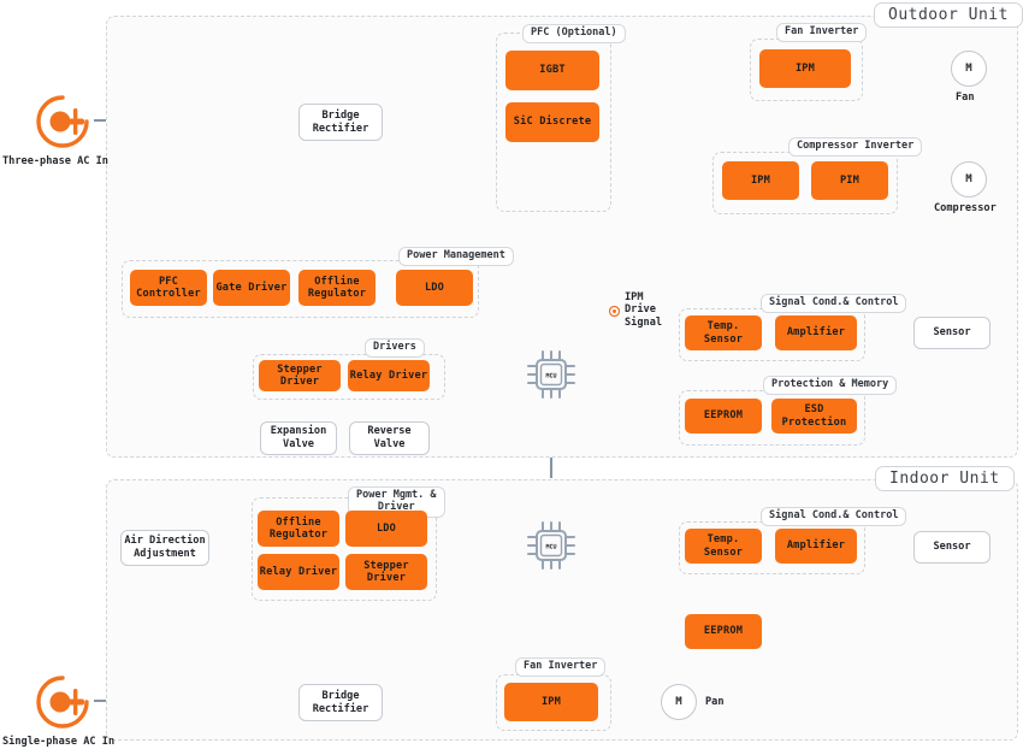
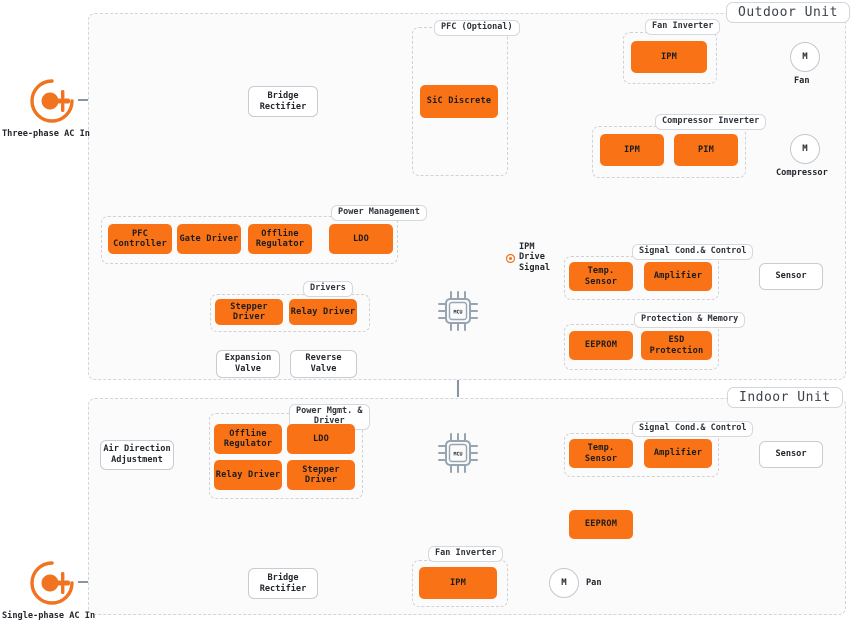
  Outdoor Unit
  Three-phase AC In
  Bridge
  Rectifier
  PFC (Optional)
- IGBT
  SiC Discrete
  Fan Inverter
  IPM
  M
  Fan
  Compressor Inverter
  IPM
  PIM
  M
  Compressor
  Power Management
  PFC Controller
  Gate Driver
  Offline
  Regulator
  LDO
  Drivers
  Stepper Driver
  Relay Driver
  Expansion
  Valve
  Reverse Valve
  IPM
  Drive
  Signal
  Signal Cond.& Control
  Temp. Sensor
  Amplifier
  Protection & Memory
  EEPROM
  ESD Protection
  Sensor
  Indoor Unit
  Single-phase AC In
  Bridge
  Rectifier
  Power Mgmt. &
  Driver
  Offline
  Regulator
  LDO
  Relay Driver
  Stepper Driver
  Air Direction
  Adjustment
  Signal Cond.& Control
  Temp. Sensor
  Amplifier
  EEPROM
  Sensor
  Fan Inverter
  IPM
  M
  Pan
